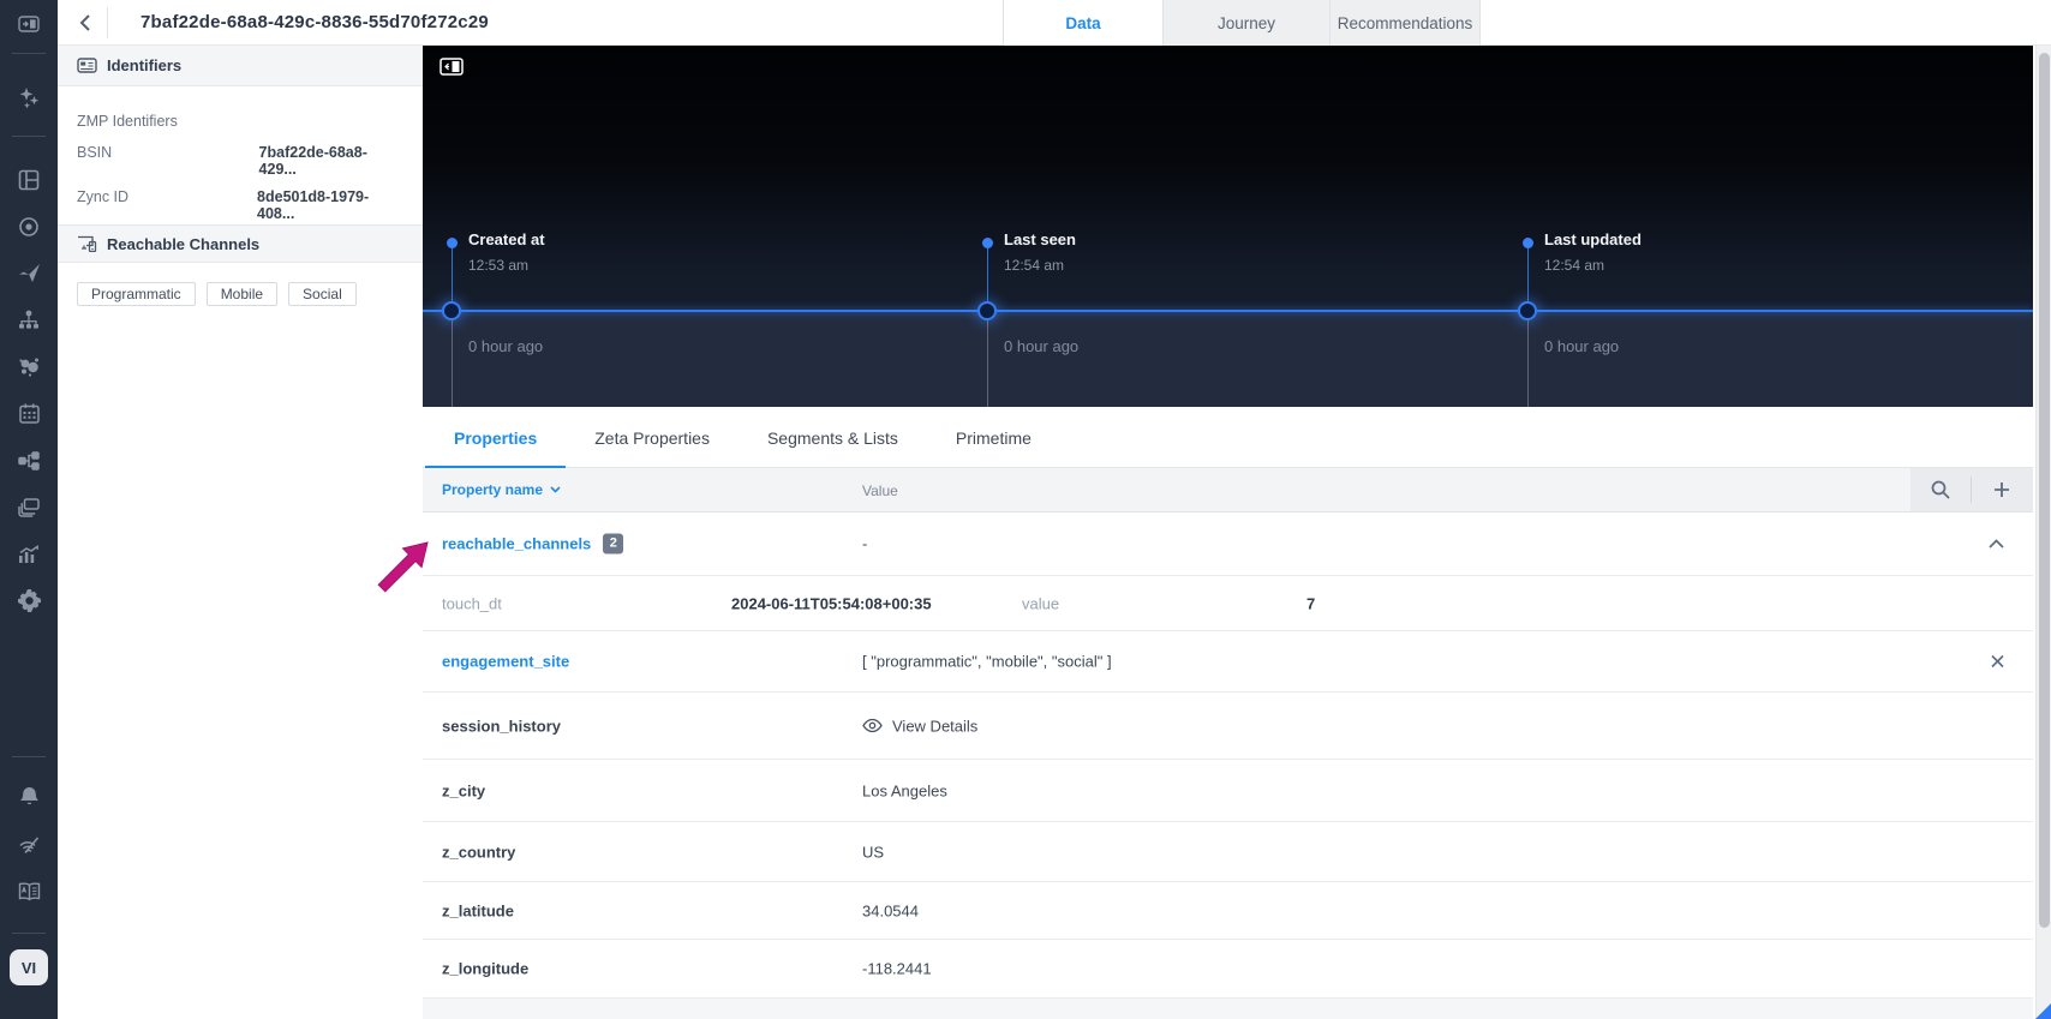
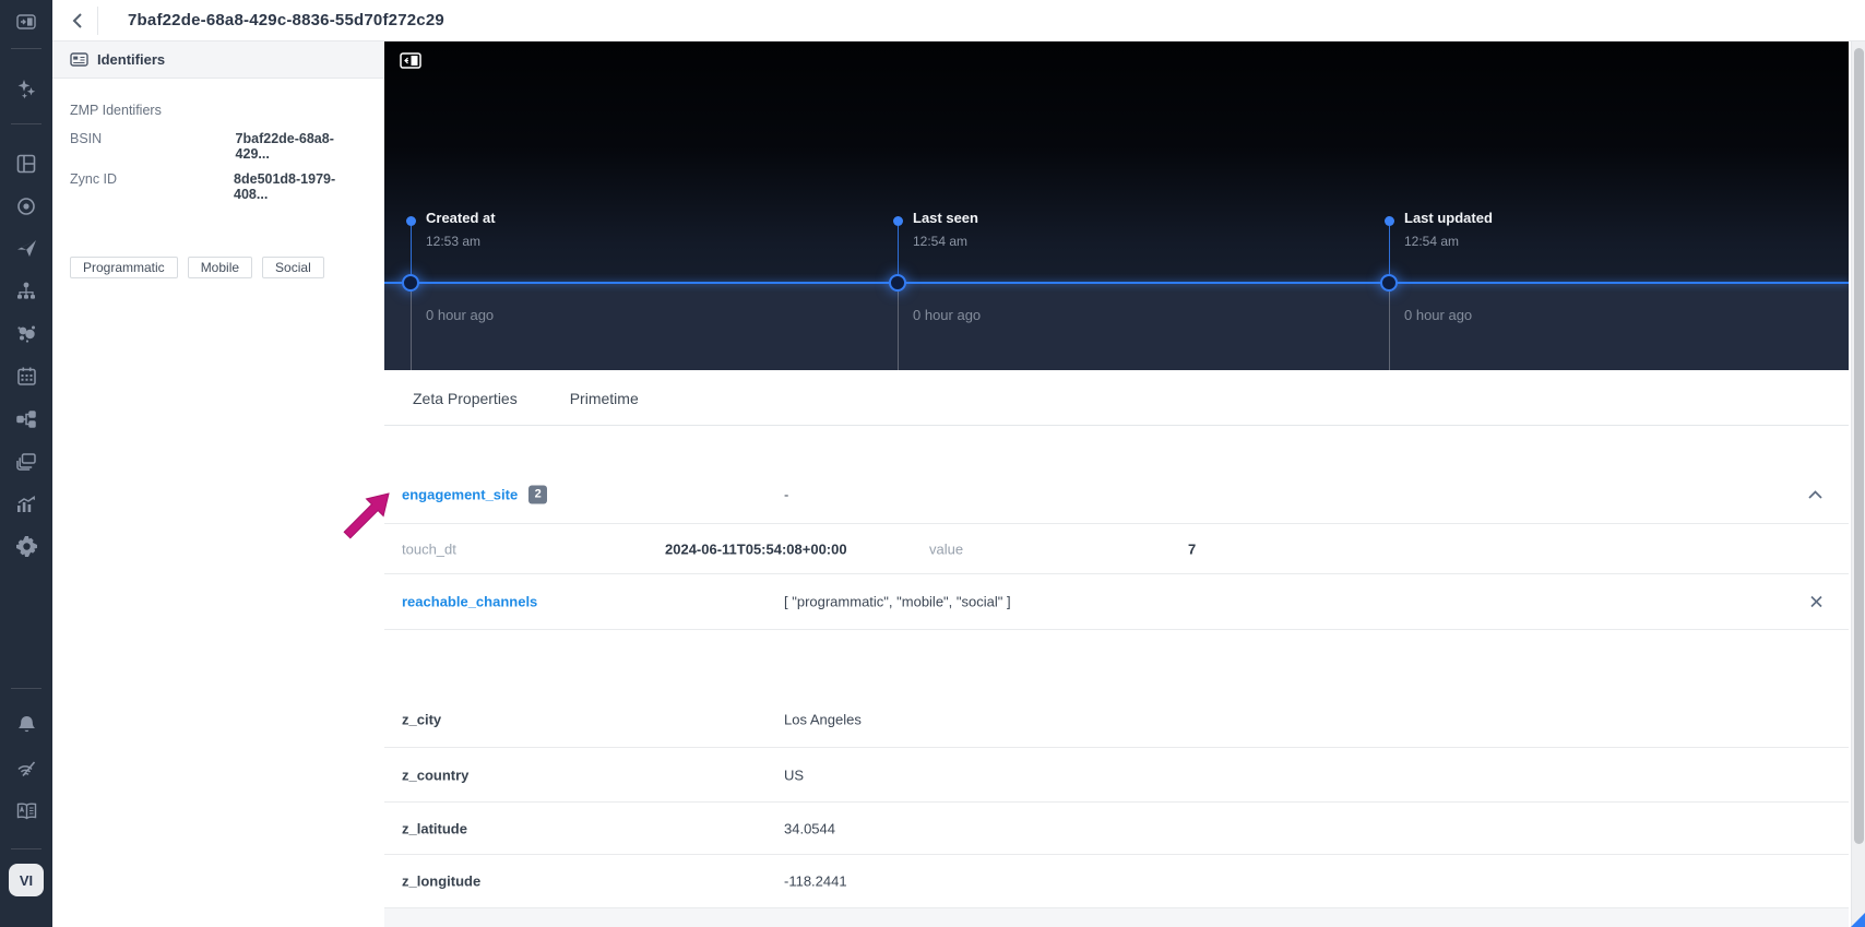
  VI
  7baf22de-68a8-429c-8836-55d70f272c29
- Data
- Journey
- Recommendations
  Identifiers
  ZMP Identifiers
  BSIN
  7baf22de-68a8-429...
  Zync ID
  8de501d8-1979-408...
- Reachable Channels
  Programmatic
  Mobile
  Social
  Created at
  12:53 am
  0 hour ago
  Last seen
  12:54 am
  0 hour ago
  Last updated
  12:54 am
  0 hour ago
- Properties
  Zeta Properties
- Segments & Lists
  Primetime
- Property name
- Value
- reachable_channels
+ engagement_site
  2
  -
  touch_dt
- 2024-06-11T05:54:08+00:35
+ 2024-06-11T05:54:08+00:00
  value
  7
- engagement_site
+ reachable_channels
  [ "programmatic", "mobile", "social" ]
- session_history
- View Details
  z_city
  Los Angeles
  z_country
  US
  z_latitude
  34.0544
  z_longitude
  -118.2441
